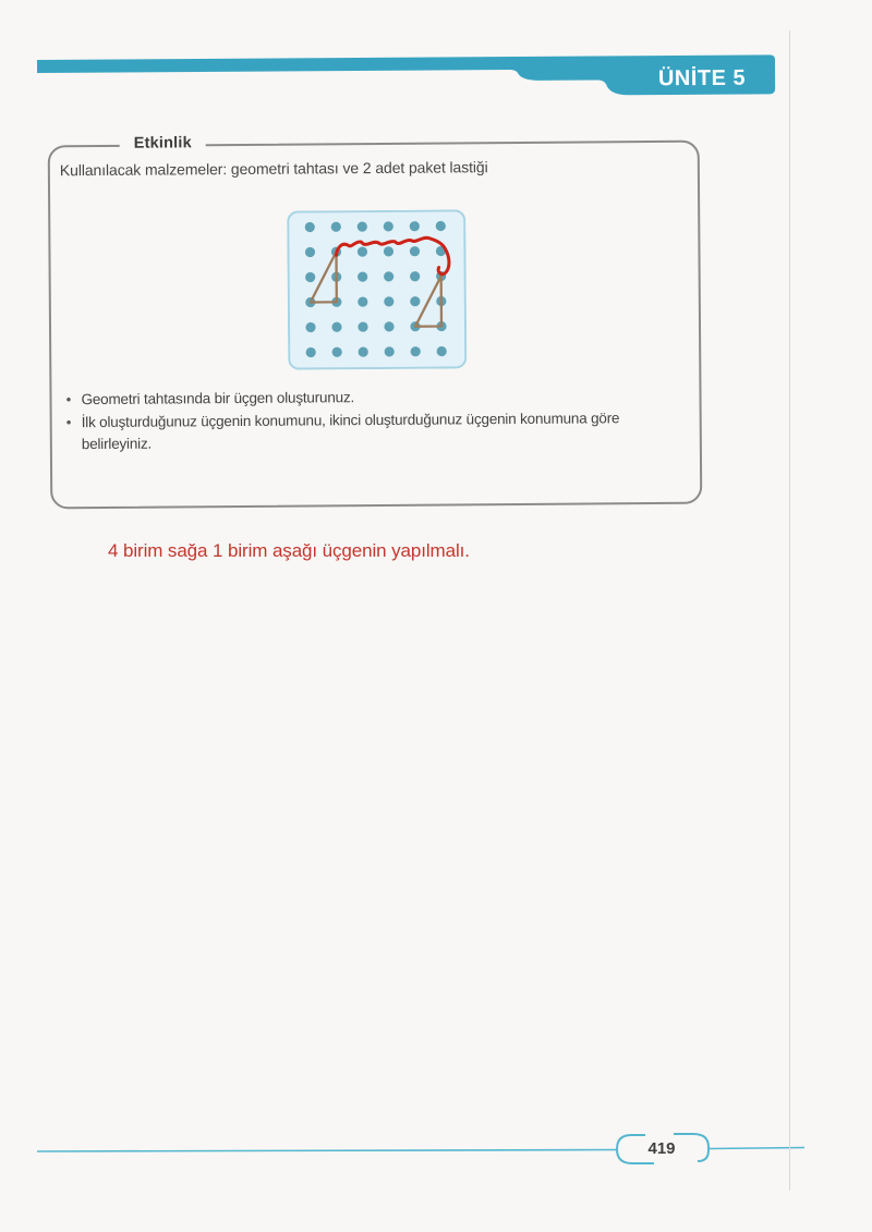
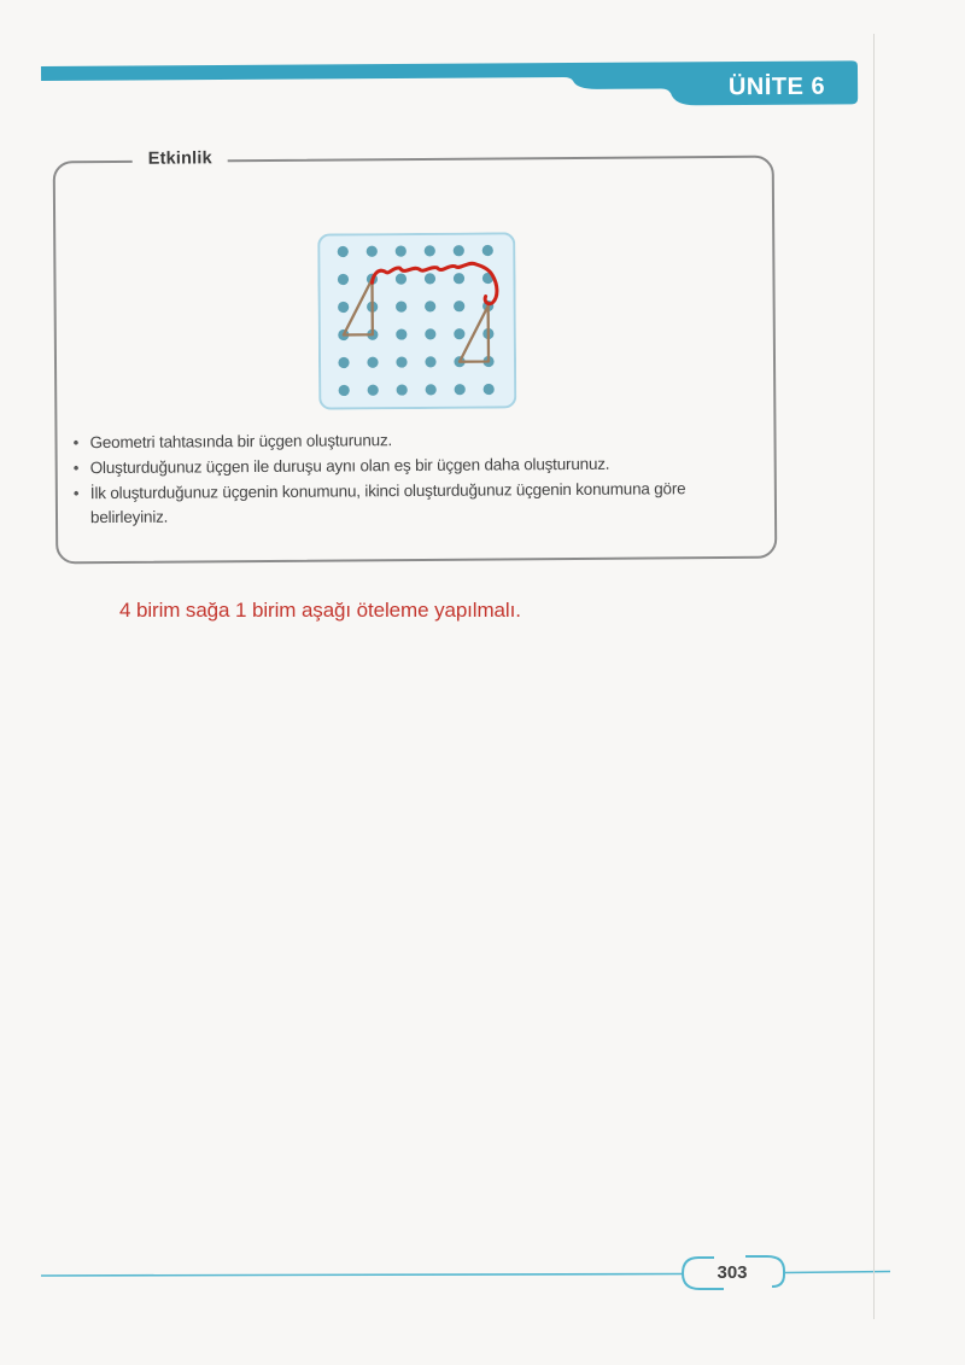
- ÜNİTE 5
+ ÜNİTE 6
  Etkinlik
- Kullanılacak malzemeler: geometri tahtası ve 2 adet paket lastiği
  Geometri tahtasında bir üçgen oluşturunuz.
+ Oluşturduğunuz üçgen ile duruşu aynı olan eş bir üçgen daha oluşturunuz.
  İlk oluşturduğunuz üçgenin konumunu, ikinci oluşturduğunuz üçgenin konumuna göre belirleyiniz.
- 4 birim sağa 1 birim aşağı üçgenin yapılmalı.
+ 4 birim sağa 1 birim aşağı öteleme yapılmalı.
- 419
+ 303
